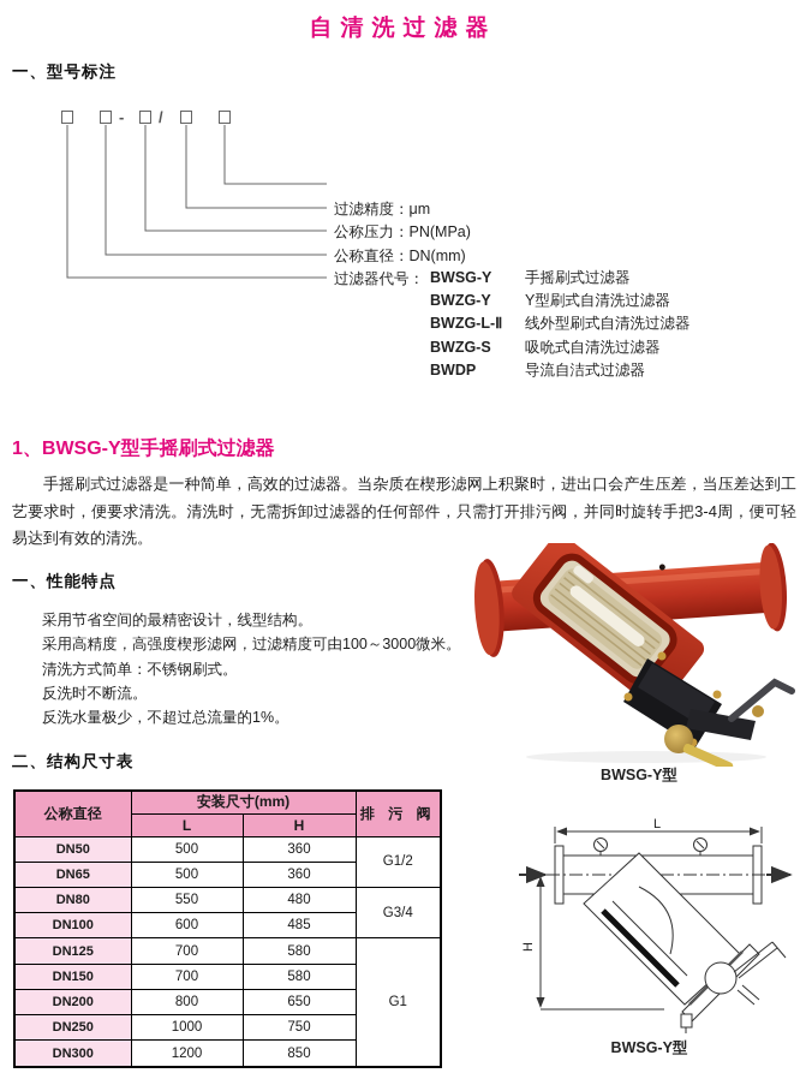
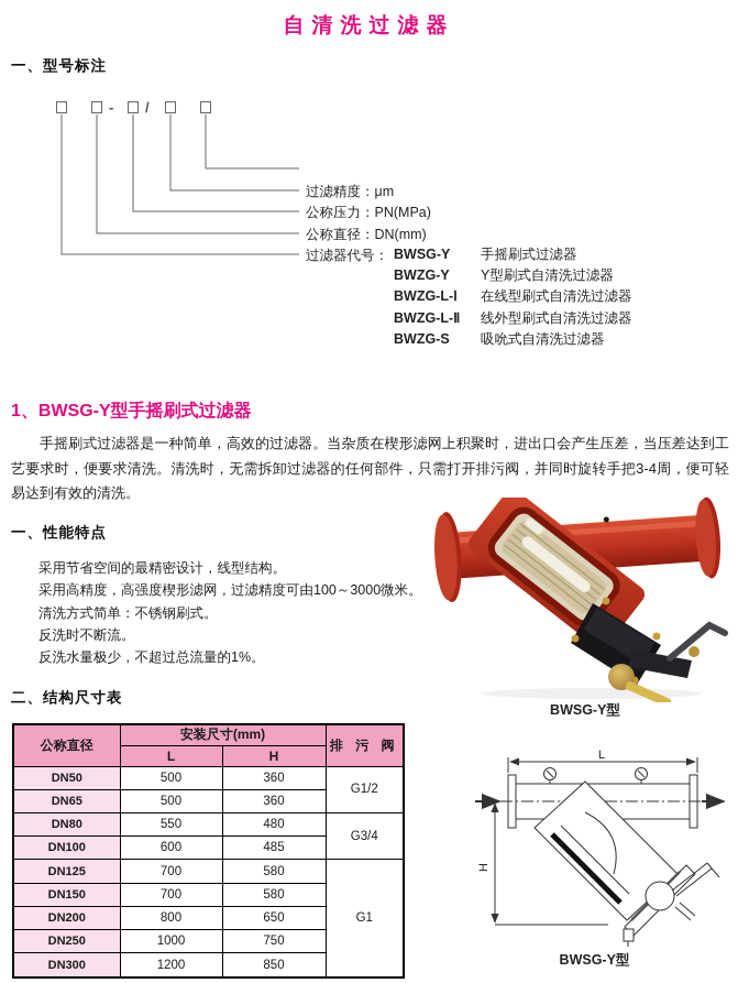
  自清洗过滤器
  一、型号标注
  -
  /
  过滤精度：μm
  公称压力：PN(MPa)
  公称直径：DN(mm)
  过滤器代号：
  BWSG-Y
  手摇刷式过滤器
  BWZG-Y
  Y型刷式自清洗过滤器
+ BWZG-L-Ⅰ
+ 在线型刷式自清洗过滤器
  BWZG-L-Ⅱ
  线外型刷式自清洗过滤器
  BWZG-S
  吸吮式自清洗过滤器
- BWDP
- 导流自洁式过滤器
  1、BWSG-Y型手摇刷式过滤器
  手摇刷式过滤器是一种简单，高效的过滤器。当杂质在楔形滤网上积聚时，进出口会产生压差，当压差达到工艺要求时，便要求清洗。清洗时，无需拆卸过滤器的任何部件，只需打开排污阀，并同时旋转手把3-4周，便可轻易达到有效的清洗。
  一、性能特点
  采用节省空间的最精密设计，线型结构。
  采用高精度，高强度楔形滤网，过滤精度可由100～3000微米。
  清洗方式简单：不锈钢刷式。
  反洗时不断流。
  反洗水量极少，不超过总流量的1%。
  二、结构尺寸表
  公称直径	安装尺寸(mm)	排 污 阀
  L	H
  DN50	500	360	G1/2
  DN65	500	360
  DN80	550	480	G3/4
  DN100	600	485
  DN125	700	580	G1
  DN150	700	580
  DN200	800	650
  DN250	1000	750
  DN300	1200	850
  BWSG-Y型
  L
  BWSG-Y型
